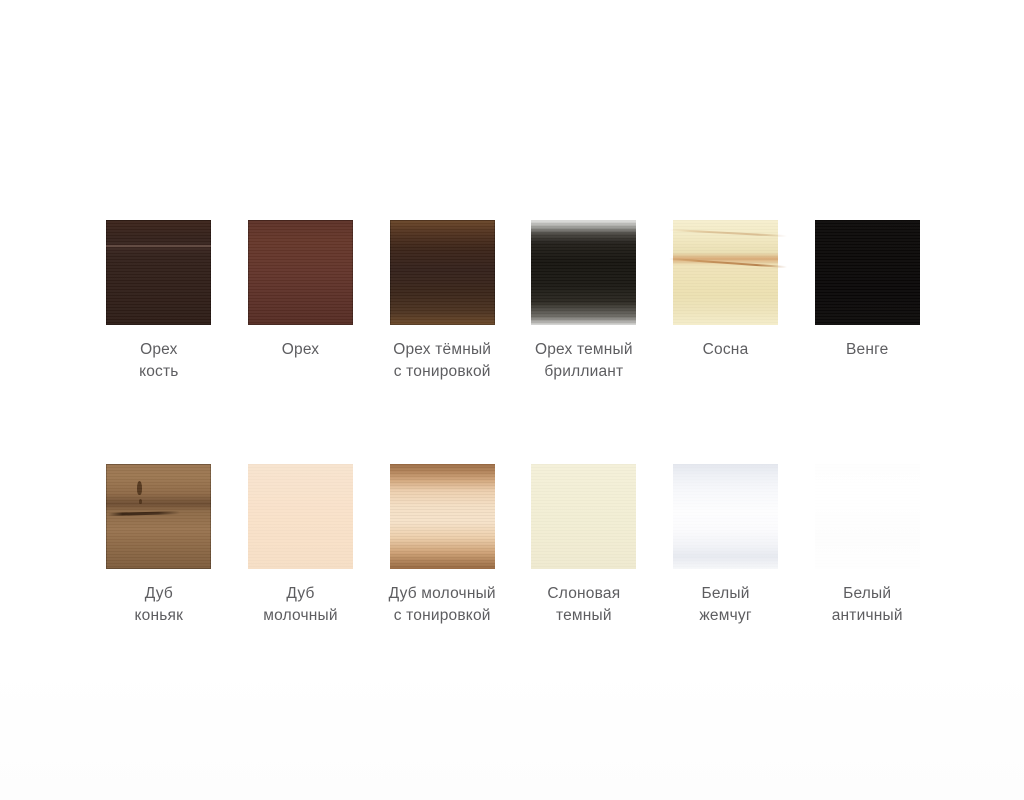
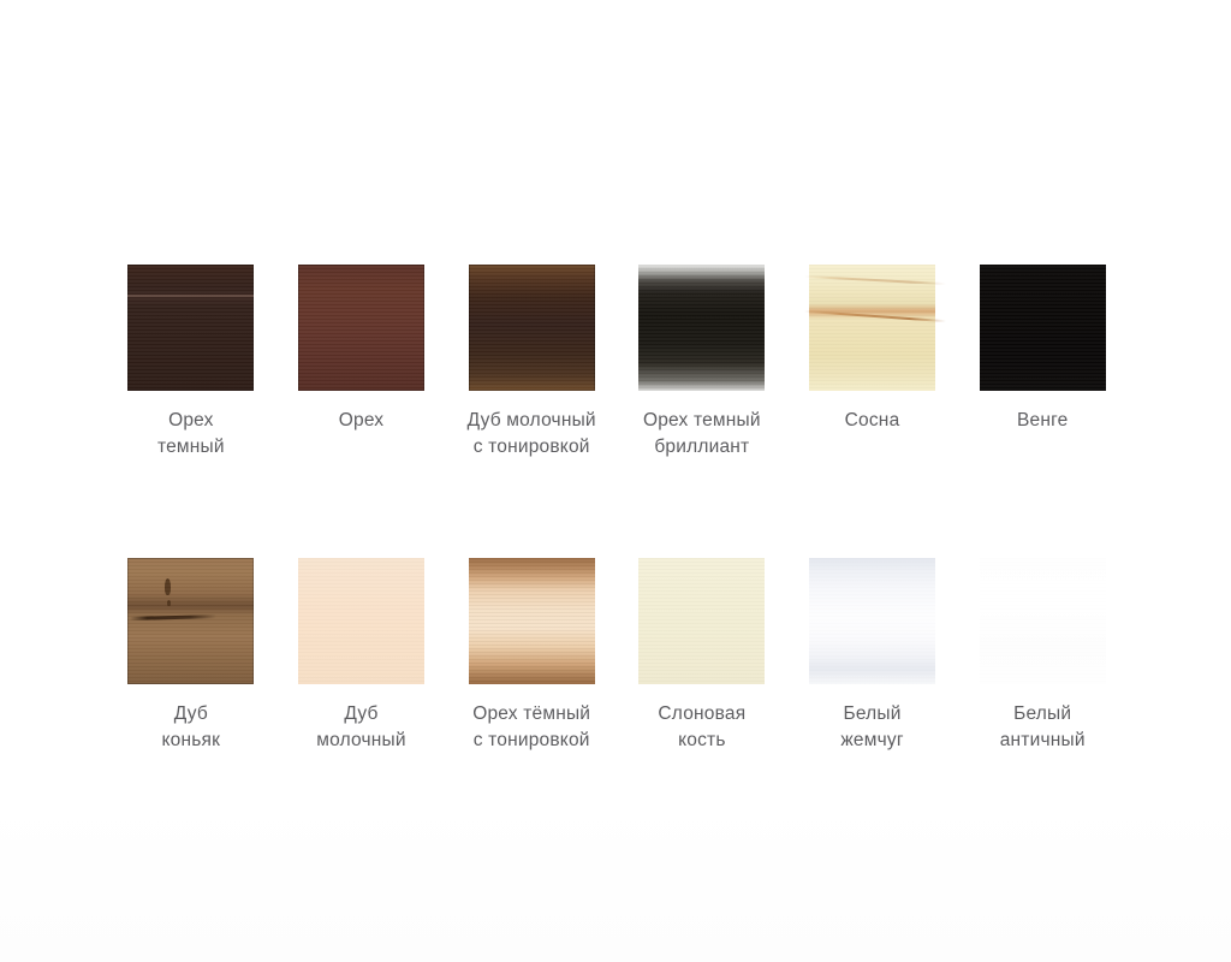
- Орех кость
+ Орех темный
  Орех
- Орех тёмный с тонировкой
+ Дуб молочный с тонировкой
  Орех темный бриллиант
  Сосна
  Венге
  Дуб коньяк
  Дуб молочный
- Дуб молочный с тонировкой
+ Орех тёмный с тонировкой
- Слоновая темный
+ Слоновая кость
  Белый жемчуг
  Белый античный
